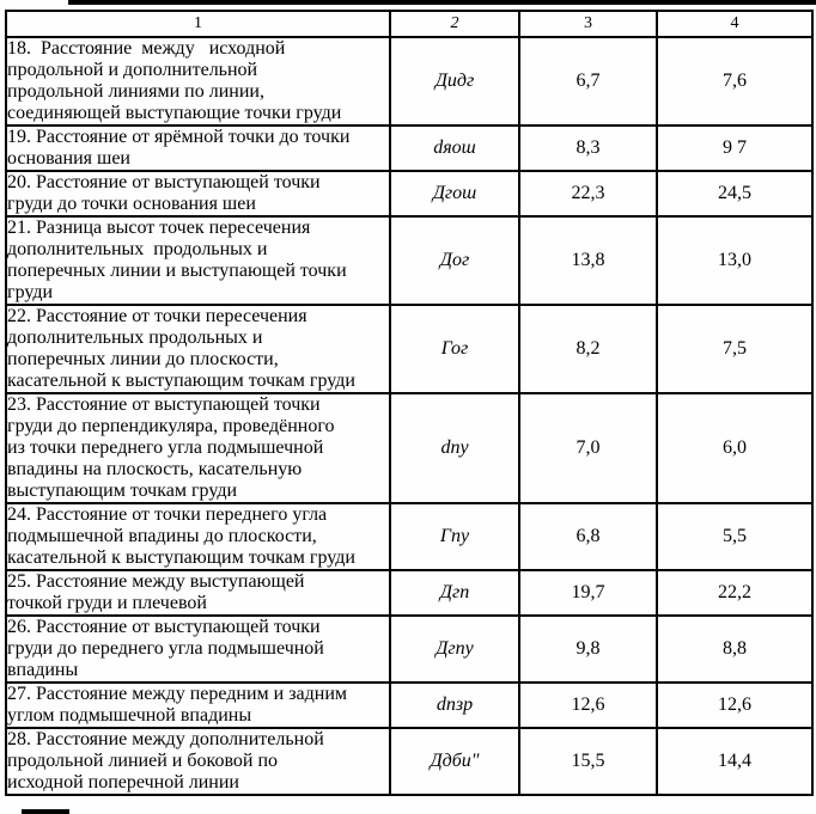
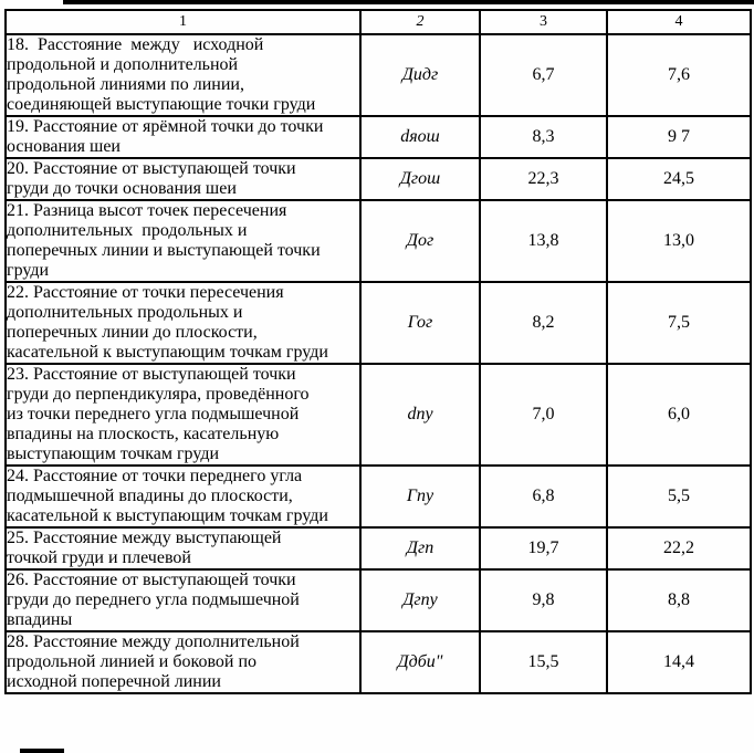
  1	2	3	4
  18. Расстояние между исходнойпродольной и дополнительнойпродольной линиями по линии,соединяющей выступающие точки груди	Дидг	6,7	7,6
  19. Расстояние от ярёмной точки до точкиоснования шеи	dяош	8,3	9 7
  20. Расстояние от выступающей точкигруди до точки основания шеи	Дгош	22,3	24,5
  21. Разница высот точек пересечениядополнительных продольных ипоперечных линии и выступающей точкигруди	Дог	13,8	13,0
  22. Расстояние от точки пересечениядополнительных продольных ипоперечных линии до плоскости,касательной к выступающим точкам груди	Гог	8,2	7,5
  23. Расстояние от выступающей точкигруди до перпендикуляра, проведённогоиз точки переднего угла подмышечнойвпадины на плоскость, касательнуювыступающим точкам груди	dпу	7,0	6,0
  24. Расстояние от точки переднего углаподмышечной впадины до плоскости,касательной к выступающим точкам груди	Гпу	6,8	5,5
  25. Расстояние между выступающейточкой груди и плечевой	Дгп	19,7	22,2
  26. Расстояние от выступающей точкигруди до переднего угла подмышечнойвпадины	Дгпу	9,8	8,8
- 27. Расстояние между передним и заднимуглом подмышечной впадины	dпзр	12,6	12,6
  28. Расстояние между дополнительнойпродольной линией и боковой поисходной поперечной линии	Ддби"	15,5	14,4
